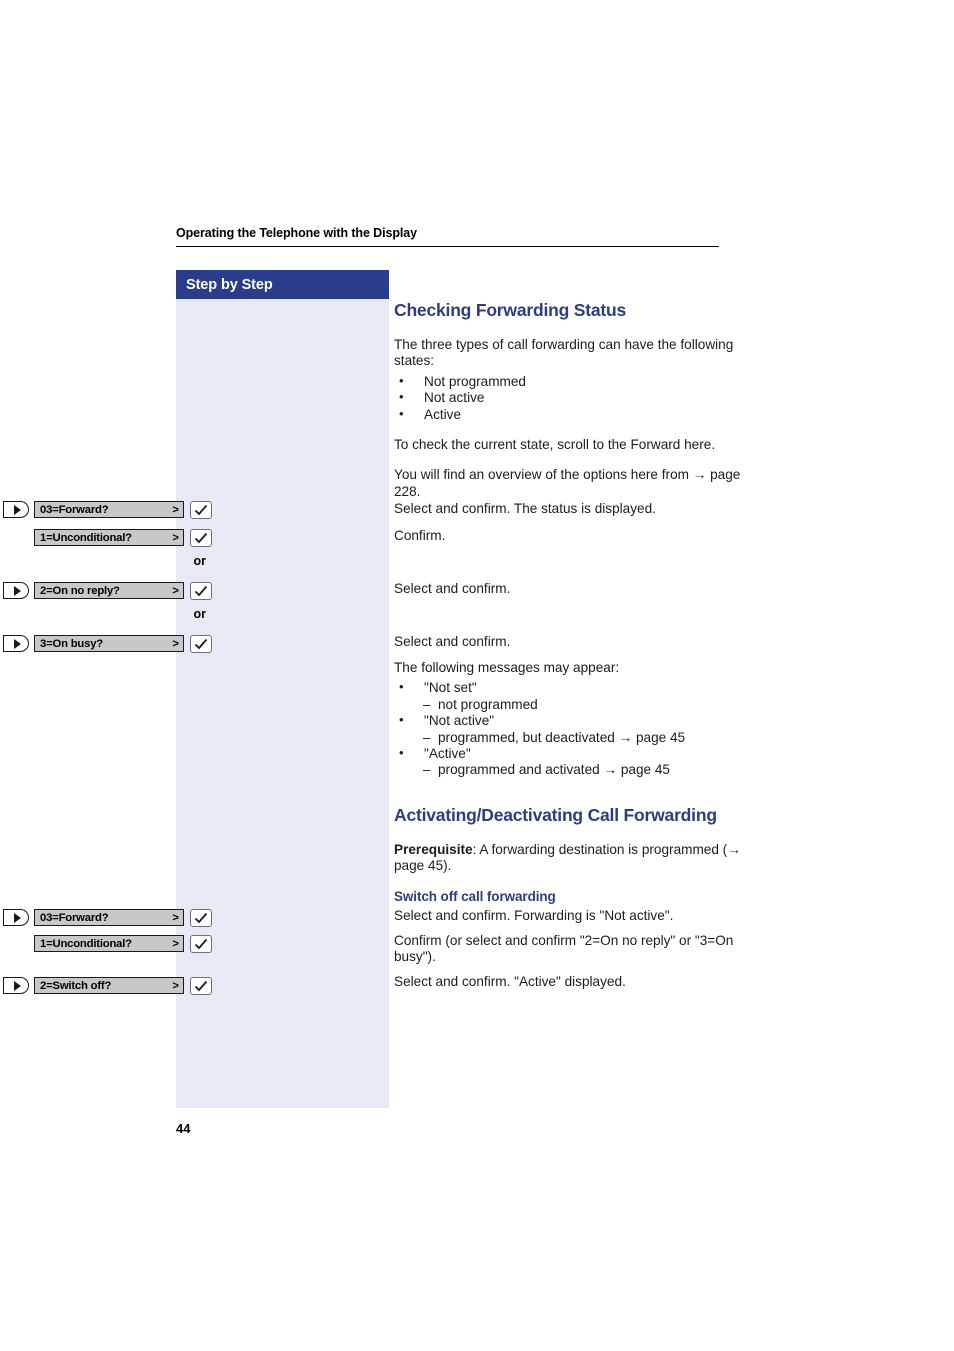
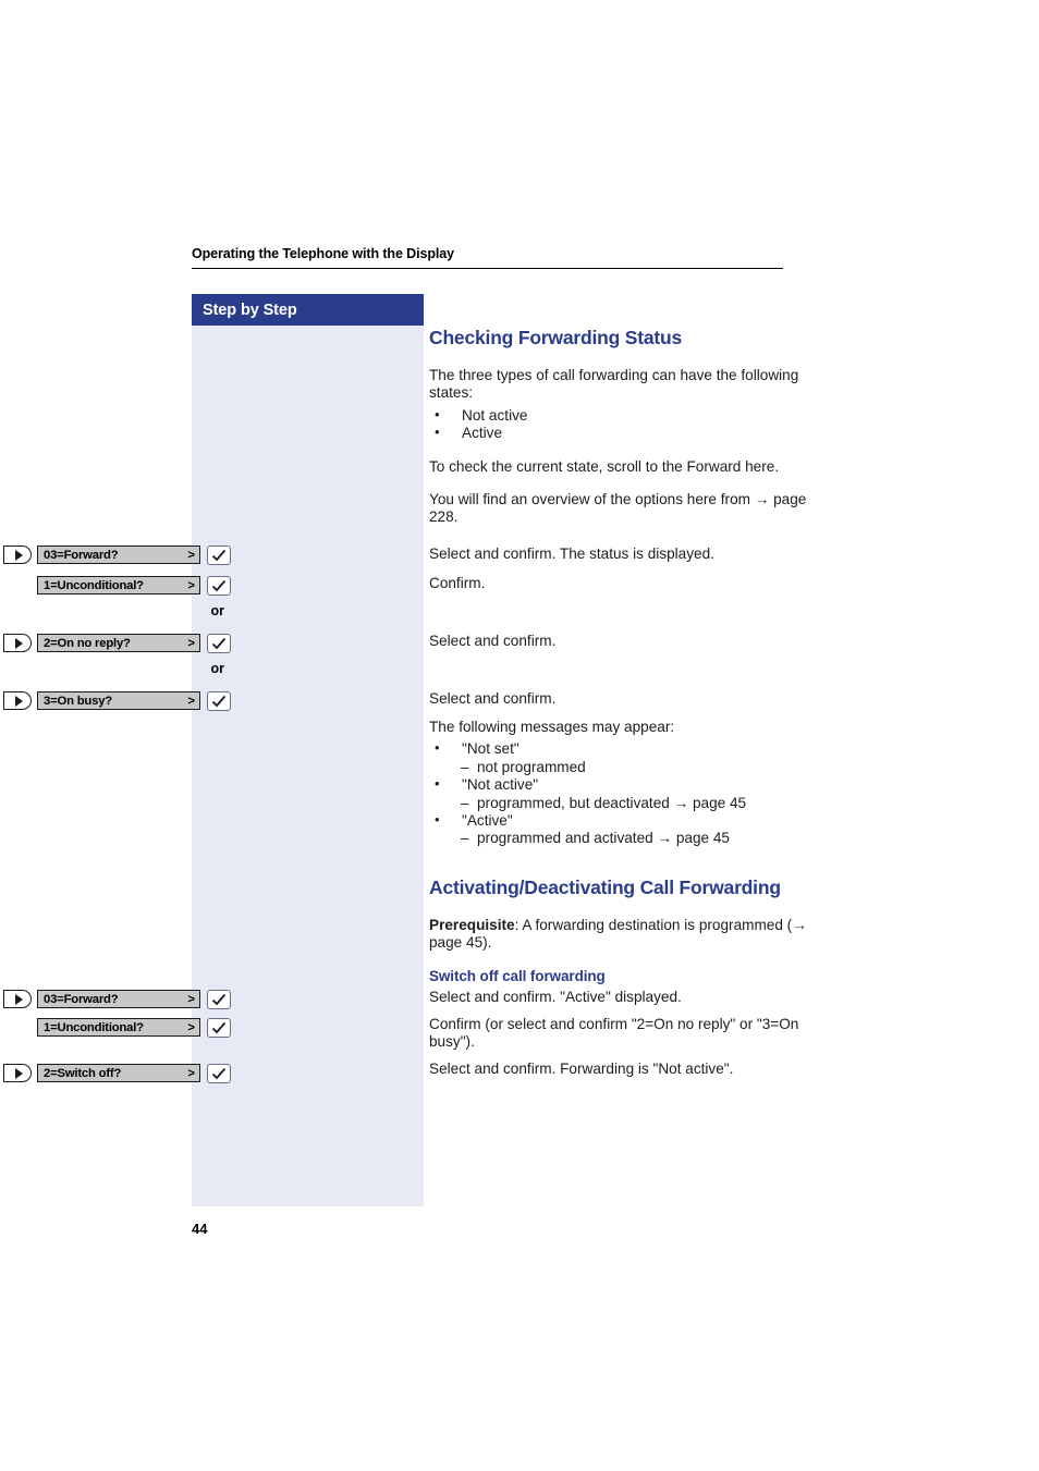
  Operating the Telephone with the Display
  Step by Step
  Checking Forwarding Status
  The three types of call forwarding can have the following states:
- Not programmed
  Not active
  Active
  To check the current state, scroll to the Forward here.
  You will find an overview of the options here from → page 228.
  03=Forward?
  >
  Select and confirm. The status is displayed.
  1=Unconditional?
  >
  Confirm.
  or
  2=On no reply?
  >
  Select and confirm.
  or
  3=On busy?
  >
  Select and confirm.
  The following messages may appear:
  "Not set"
  not programmed
  "Not active"
  programmed, but deactivated → page 45
  "Active"
  programmed and activated → page 45
  Activating/Deactivating Call Forwarding
  Prerequisite: A forwarding destination is programmed (→ page 45).
  Switch off call forwarding
  03=Forward?
  >
- Select and confirm. Forwarding is "Not active".
+ Select and confirm. "Active" displayed.
  1=Unconditional?
  >
  Confirm (or select and confirm "2=On no reply" or "3=On busy").
  2=Switch off?
  >
- Select and confirm. "Active" displayed.
+ Select and confirm. Forwarding is "Not active".
  44
